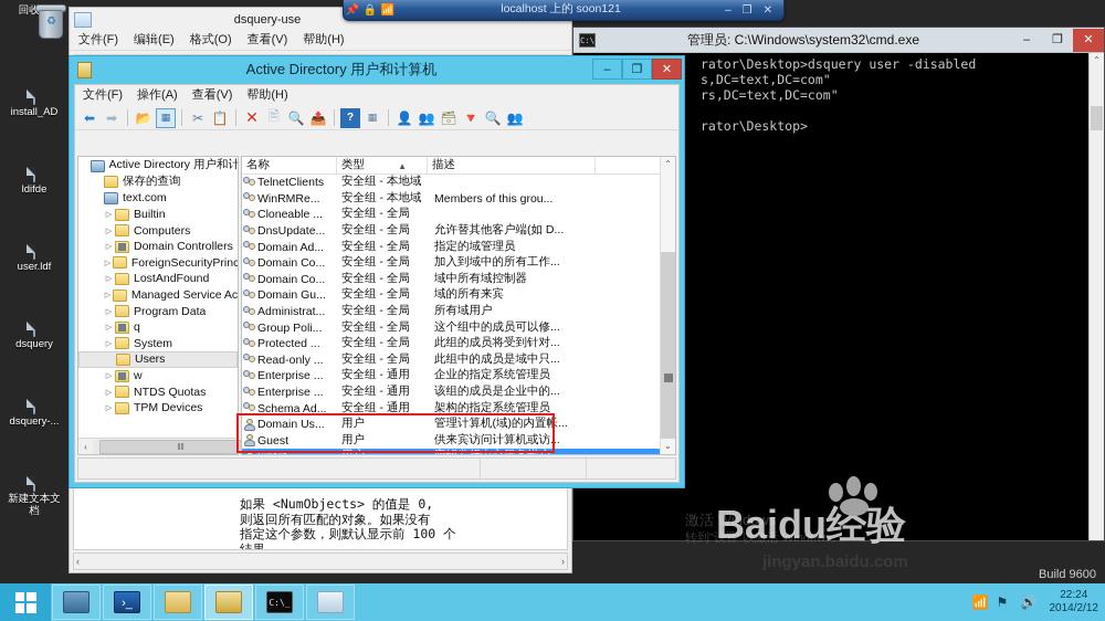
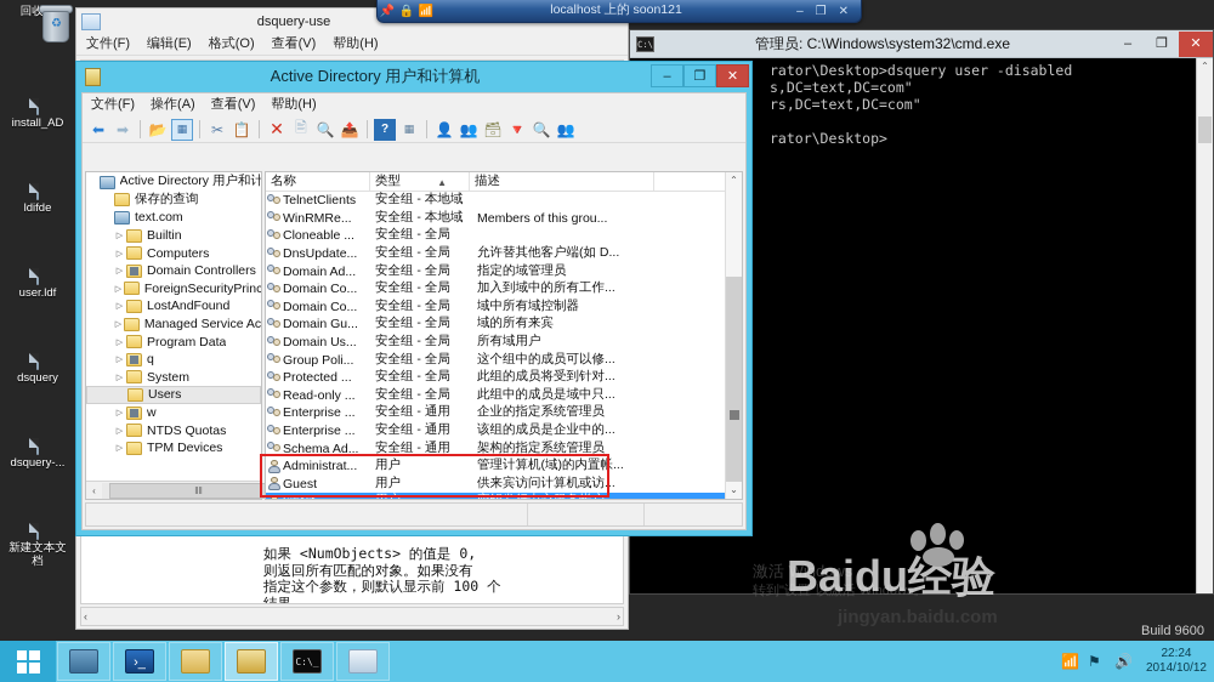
  ♻
  install_AD
  ldifde
  user.ldf
  dsquery
  dsquery-...
  新建文本文 档
  dsquery-use
  文件(F)
  编辑(E)
  格式(O)
  查看(V)
  帮助(H)
  如果 <NumObjects> 的值是 0,
  则返回所有匹配的对象。如果没有
  指定这个参数，则默认显示前 100 个
  结果。
  ‹
  ›
  C:\
  管理员: C:\Windows\system32\cmd.exe
  –
  ❐
  ✕
  rator\Desktop>dsquery user -disabled
  s,DC=text,DC=com"
  rs,DC=text,DC=com"
  rator\Desktop>
  ⌃
  激活 Windows
  转到"设置"以激活 Windows。
  Baidu经验
  Build 9600
  📌
  🔒
  📶
  localhost 上的 soon121
  –
  ❐
  ✕
  Active Directory 用户和计算机
  –
  ❐
  ✕
  文件(F)
  操作(A)
  查看(V)
  帮助(H)
  ⬅
  ➡
  📂
  ▦
  ✂
  📋
  ✕
  🖹
  🔍
  📤
  ?
  ▦
  👤
  👥
  🗃
  🔻
  🔍
  👥
  Active Directory 用户和计
  保存的查询
  text.com
  Builtin
  Computers
  Domain Controllers
  ForeignSecurityPrinc
  LostAndFound
  Managed Service Ac
  Program Data
  q
  System
  Users
  w
  NTDS Quotas
  TPM Devices
  ‹
  ‖‖
  名称
  类型
  ▲
  描述
  TelnetClients
  安全组 - 本地域
  WinRMRe...
  安全组 - 本地域
  Members of this grou...
  Cloneable ...
  安全组 - 全局
  DnsUpdate...
  安全组 - 全局
  允许替其他客户端(如 D...
  Domain Ad...
  安全组 - 全局
  指定的域管理员
  Domain Co...
  安全组 - 全局
  加入到域中的所有工作...
  Domain Co...
  安全组 - 全局
  域中所有域控制器
  Domain Gu...
  安全组 - 全局
  域的所有来宾
- Administrat...
+ Domain Us...
  安全组 - 全局
  所有域用户
  Group Poli...
  安全组 - 全局
  这个组中的成员可以修...
  Protected ...
  安全组 - 全局
  此组的成员将受到针对...
  Read-only ...
  安全组 - 全局
  此组中的成员是域中只...
  Enterprise ...
  安全组 - 通用
  企业的指定系统管理员
  Enterprise ...
  安全组 - 通用
  该组的成员是企业中的...
  Schema Ad...
  安全组 - 通用
  架构的指定系统管理员
- Domain Us...
+ Administrat...
  用户
  管理计算机(域)的内置帐...
  Guest
  用户
  供来宾访问计算机或访...
  ⌃
  ⌄
  ›_
  C:\_
  📶
  ⚑
  🔊
  22:24
- 2014/2/12
+ 2014/10/12
